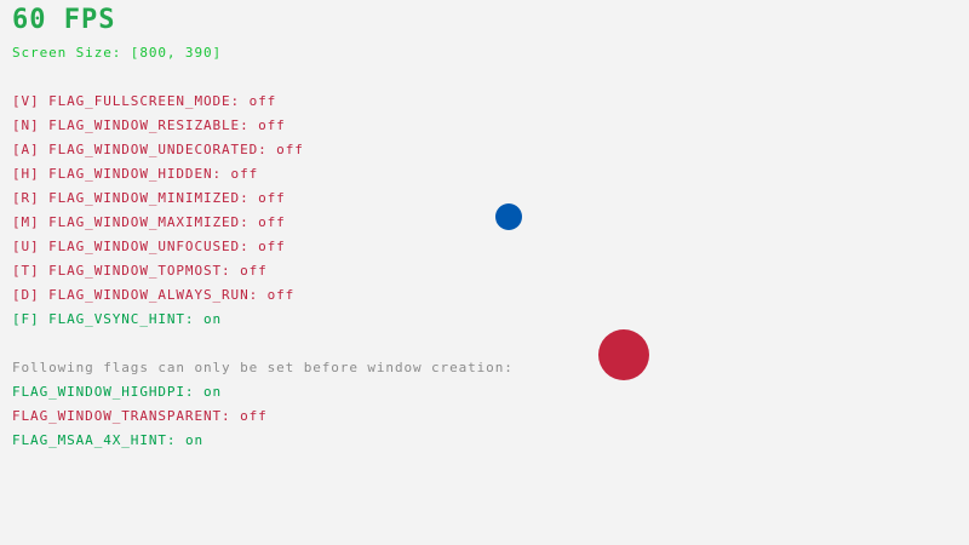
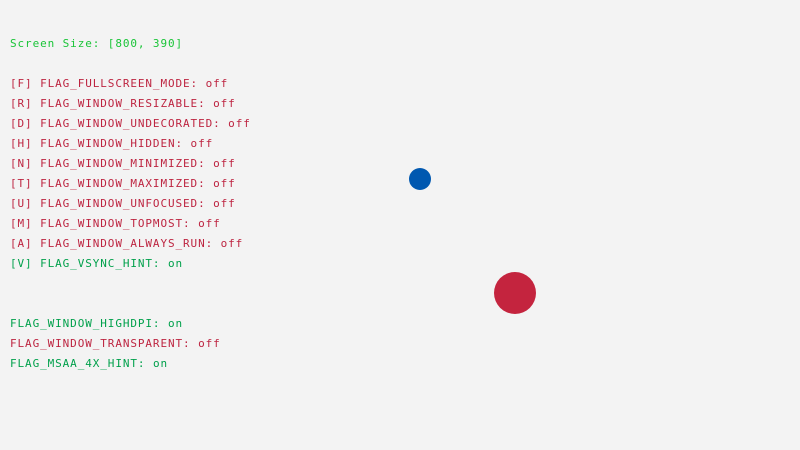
- 60 FPS
  Screen Size: [800, 390]
- [V] FLAG_FULLSCREEN_MODE: off
+ [F] FLAG_FULLSCREEN_MODE: off
- [N] FLAG_WINDOW_RESIZABLE: off
+ [R] FLAG_WINDOW_RESIZABLE: off
- [A] FLAG_WINDOW_UNDECORATED: off
+ [D] FLAG_WINDOW_UNDECORATED: off
  [H] FLAG_WINDOW_HIDDEN: off
- [R] FLAG_WINDOW_MINIMIZED: off
+ [N] FLAG_WINDOW_MINIMIZED: off
- [M] FLAG_WINDOW_MAXIMIZED: off
+ [T] FLAG_WINDOW_MAXIMIZED: off
  [U] FLAG_WINDOW_UNFOCUSED: off
- [T] FLAG_WINDOW_TOPMOST: off
+ [M] FLAG_WINDOW_TOPMOST: off
- [D] FLAG_WINDOW_ALWAYS_RUN: off
+ [A] FLAG_WINDOW_ALWAYS_RUN: off
- [F] FLAG_VSYNC_HINT: on
+ [V] FLAG_VSYNC_HINT: on
- Following flags can only be set before window creation:
  FLAG_WINDOW_HIGHDPI: on
  FLAG_WINDOW_TRANSPARENT: off
  FLAG_MSAA_4X_HINT: on
